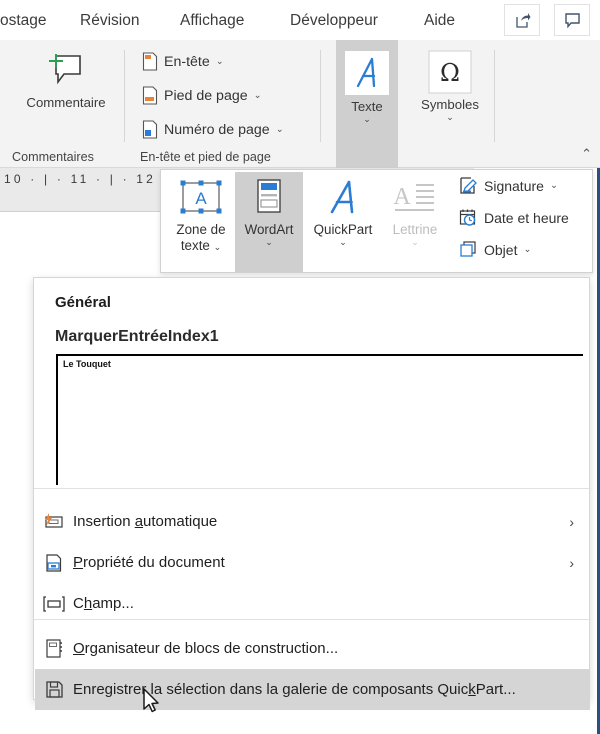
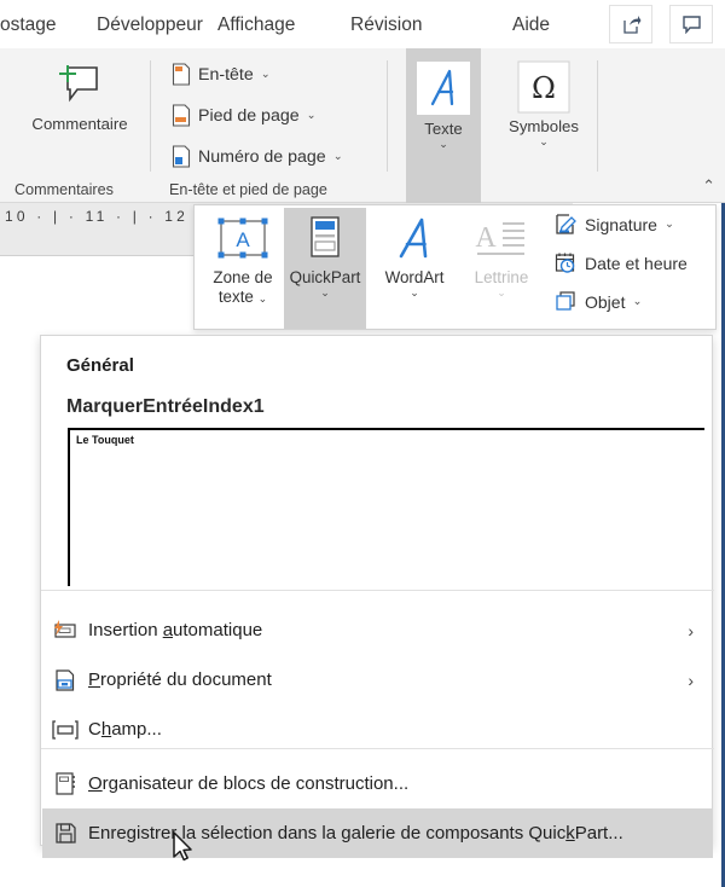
  10 · | · 11 · | · 12
  ostage
- Révision
+ Développeur
  Affichage
- Développeur
+ Révision
  Aide
  Commentaire
  En-tête
  ⌄
  Pied de page
  ⌄
  Numéro de page
  ⌄
  Commentaires
  En-tête et pied de page
  ⌃
  Texte
  ⌄
  Ω
  Symboles
  ⌄
  A
  Zone de
  texte ⌄
- WordArt
+ QuickPart
  ⌄
- QuickPart
+ WordArt
  ⌄
  A
  Lettrine
  ⌄
  Signature
  ⌄
  Date et heure
  Objet
  ⌄
  Général
  MarquerEntréeIndex1
  Le Touquet
  Insertion automatique
  ›
  Propriété du document
  ›
  Champ...
  Organisateur de blocs de construction...
  Enregistre la sélection dans la galerie de composants QuickPart...
